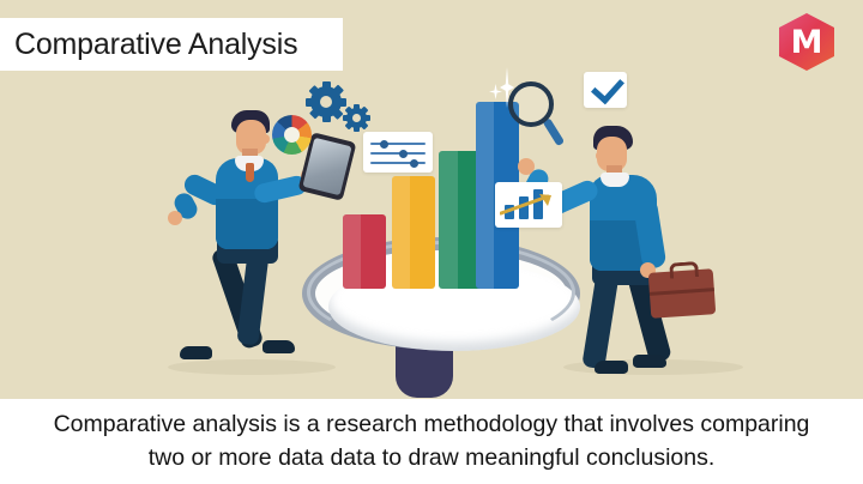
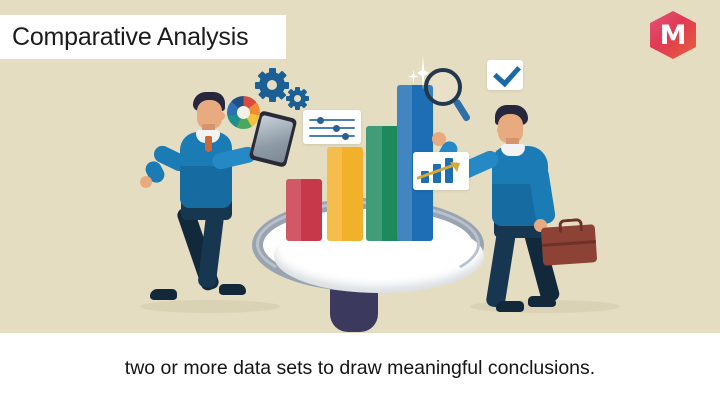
  Comparative Analysis
  M
- Comparative analysis is a research methodology that involves comparing
- two or more data data to draw meaningful conclusions.
+ two or more data sets to draw meaningful conclusions.
